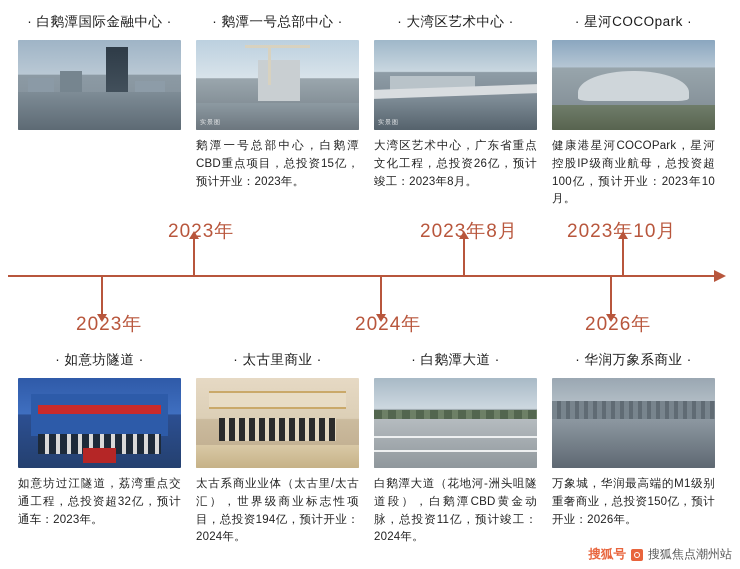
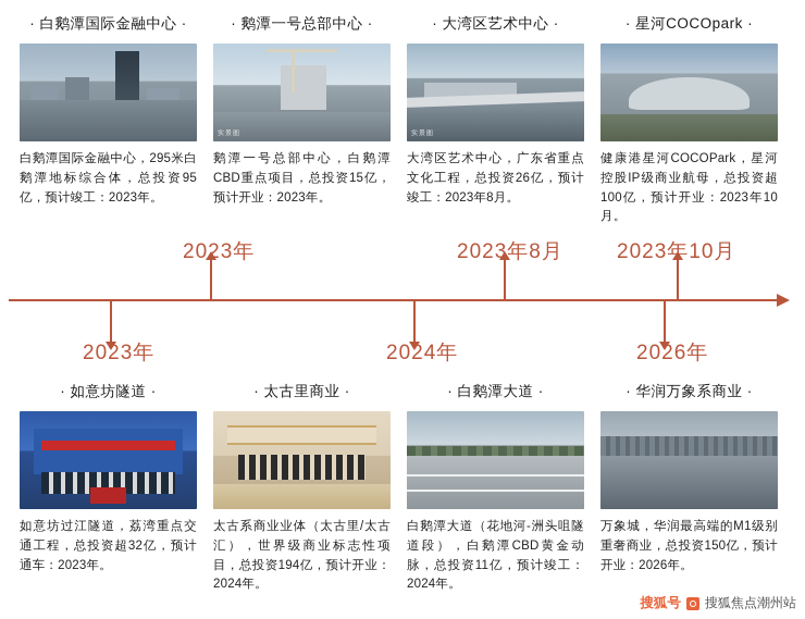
  · 白鹅潭国际金融中心 ·
+ 白鹅潭国际金融中心，295米白鹅潭地标综合体，总投资95亿，预计竣工：2023年。
  · 鹅潭一号总部中心 ·
  鹅潭一号总部中心，白鹅潭CBD重点项目，总投资15亿，预计开业：2023年。
  · 大湾区艺术中心 ·
  大湾区艺术中心，广东省重点文化工程，总投资26亿，预计竣工：2023年8月。
  · 星河COCOpark ·
  健康港星河COCOPark，星河控股IP级商业航母，总投资超100亿，预计开业：2023年10月。
  2023年
  2023年8月
  2023年10月
  2023年
  2024年
  2026年
  · 如意坊隧道 ·
  如意坊过江隧道，荔湾重点交通工程，总投资超32亿，预计通车：2023年。
  · 太古里商业 ·
  太古系商业业体（太古里/太古汇），世界级商业标志性项目，总投资194亿，预计开业：2024年。
  · 白鹅潭大道 ·
  白鹅潭大道（花地河-洲头咀隧道段），白鹅潭CBD黄金动脉，总投资11亿，预计竣工：2024年。
  · 华润万象系商业 ·
  万象城，华润最高端的M1级别重奢商业，总投资150亿，预计开业：2026年。
  搜狐号
  搜狐焦点潮州站
